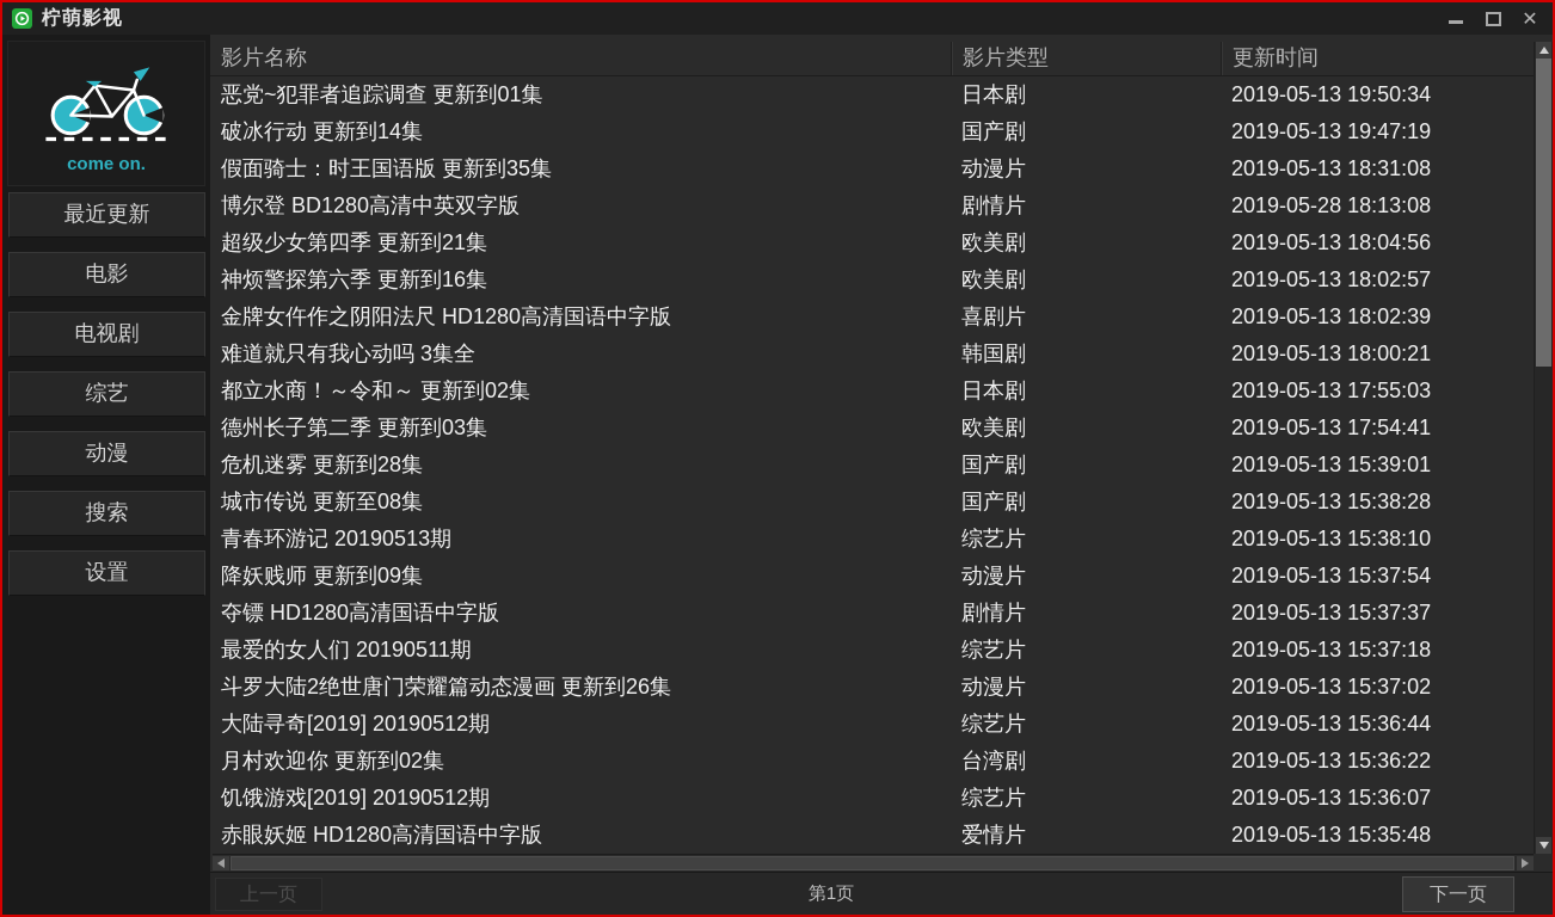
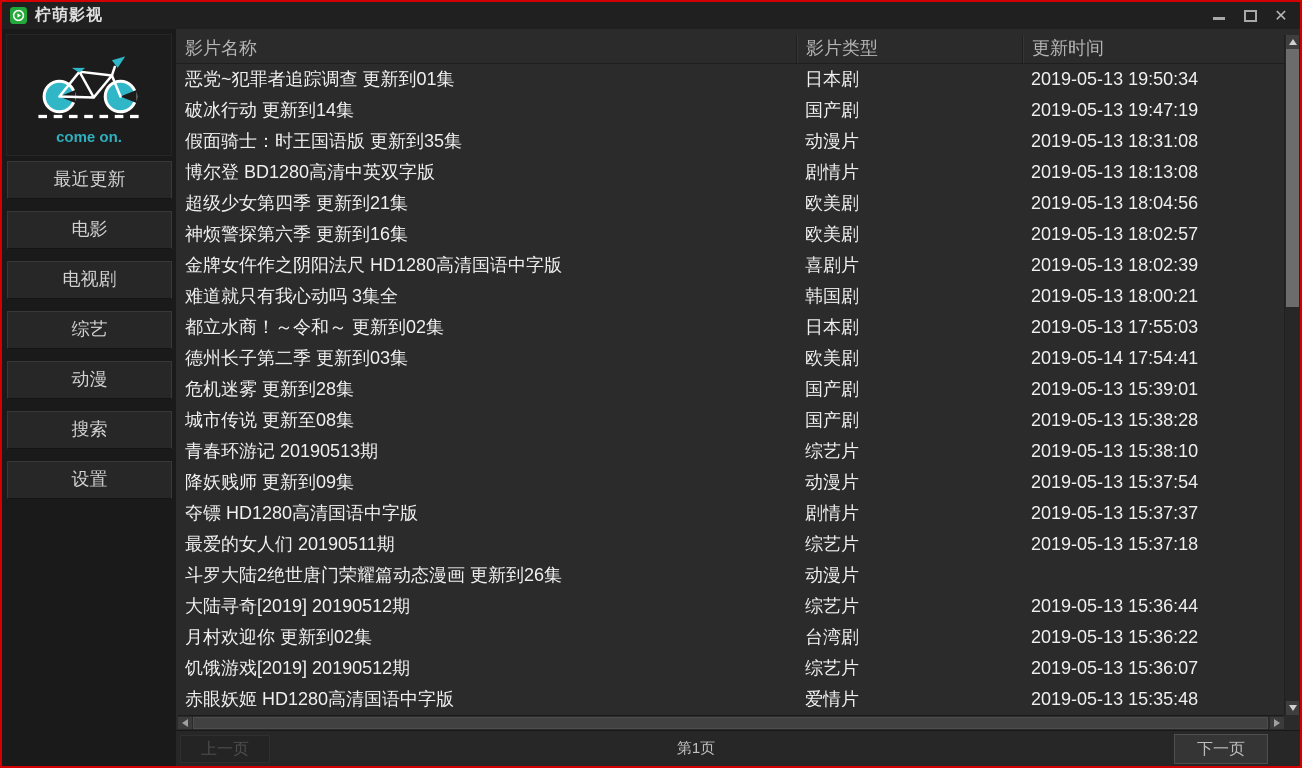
  柠萌影视
  ✕
  come on.
  最近更新
  电影
  电视剧
  综艺
  动漫
  搜索
  设置
  影片名称
  影片类型
  更新时间
  恶党~犯罪者追踪调查 更新到01集
  日本剧
  2019-05-13 19:50:34
  破冰行动 更新到14集
  国产剧
  2019-05-13 19:47:19
  假面骑士：时王国语版 更新到35集
  动漫片
  2019-05-13 18:31:08
  博尔登 BD1280高清中英双字版
  剧情片
- 2019-05-28 18:13:08
+ 2019-05-13 18:13:08
  超级少女第四季 更新到21集
  欧美剧
  2019-05-13 18:04:56
  神烦警探第六季 更新到16集
  欧美剧
  2019-05-13 18:02:57
  金牌女仵作之阴阳法尺 HD1280高清国语中字版
  喜剧片
  2019-05-13 18:02:39
  难道就只有我心动吗 3集全
  韩国剧
  2019-05-13 18:00:21
  都立水商！～令和～ 更新到02集
  日本剧
  2019-05-13 17:55:03
  德州长子第二季 更新到03集
  欧美剧
- 2019-05-13 17:54:41
+ 2019-05-14 17:54:41
  危机迷雾 更新到28集
  国产剧
  2019-05-13 15:39:01
  城市传说 更新至08集
  国产剧
  2019-05-13 15:38:28
  青春环游记 20190513期
  综艺片
  2019-05-13 15:38:10
  降妖贱师 更新到09集
  动漫片
  2019-05-13 15:37:54
  夺镖 HD1280高清国语中字版
  剧情片
  2019-05-13 15:37:37
  最爱的女人们 20190511期
  综艺片
  2019-05-13 15:37:18
  斗罗大陆2绝世唐门荣耀篇动态漫画 更新到26集
  动漫片
- 2019-05-13 15:37:02
  大陆寻奇[2019] 20190512期
  综艺片
  2019-05-13 15:36:44
  月村欢迎你 更新到02集
  台湾剧
  2019-05-13 15:36:22
  饥饿游戏[2019] 20190512期
  综艺片
  2019-05-13 15:36:07
  赤眼妖姬 HD1280高清国语中字版
  爱情片
  2019-05-13 15:35:48
  上一页
  第1页
  下一页
